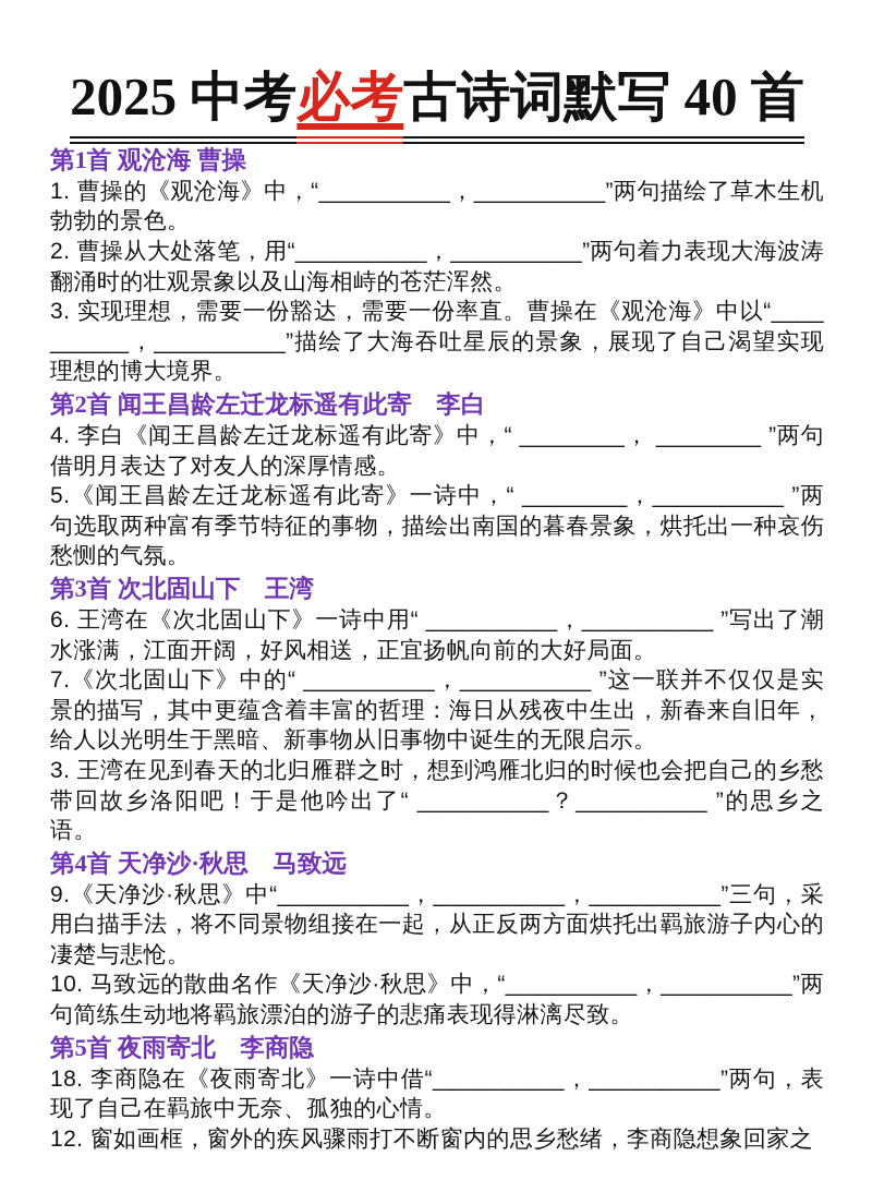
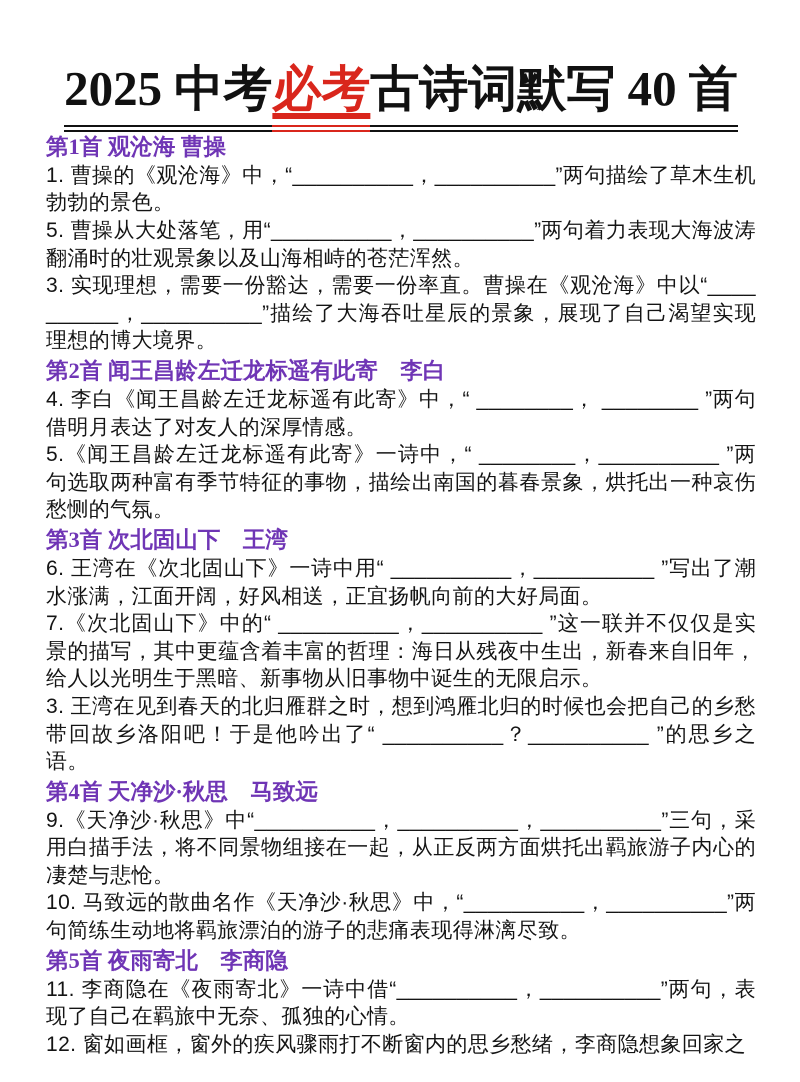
  2025 中考必考古诗词默写 40 首
  第1首 观沧海 曹操
  1. 曹操的《观沧海》中，“__________，__________”两句描绘了草木生机勃勃的景色。
- 2. 曹操从大处落笔，用“__________，__________”两句着力表现大海波涛翻涌时的壮观景象以及山海相峙的苍茫浑然。
+ 5. 曹操从大处落笔，用“__________，__________”两句着力表现大海波涛翻涌时的壮观景象以及山海相峙的苍茫浑然。
  3. 实现理想，需要一份豁达，需要一份率直。曹操在《观沧海》中以“__________，__________”描绘了大海吞吐星辰的景象，展现了自己渴望实现理想的博大境界。
  第2首 闻王昌龄左迁龙标遥有此寄 李白
  4. 李白《闻王昌龄左迁龙标遥有此寄》中，“ ________， ________ ”两句借明月表达了对友人的深厚情感。
  5.《闻王昌龄左迁龙标遥有此寄》一诗中，“ ________，__________ ”两句选取两种富有季节特征的事物，描绘出南国的暮春景象，烘托出一种哀伤愁恻的气氛。
  第3首 次北固山下 王湾
  6. 王湾在《次北固山下》一诗中用“ __________，__________ ”写出了潮水涨满，江面开阔，好风相送，正宜扬帆向前的大好局面。
  7.《次北固山下》中的“ __________，__________ ”这一联并不仅仅是实景的描写，其中更蕴含着丰富的哲理：海日从残夜中生出，新春来自旧年，给人以光明生于黑暗、新事物从旧事物中诞生的无限启示。
  3. 王湾在见到春天的北归雁群之时，想到鸿雁北归的时候也会把自己的乡愁带回故乡洛阳吧！于是他吟出了“ __________？__________ ”的思乡之语。
  第4首 天净沙·秋思 马致远
  9.《天净沙·秋思》中“__________，__________，__________”三句，采用白描手法，将不同景物组接在一起，从正反两方面烘托出羁旅游子内心的凄楚与悲怆。
  10. 马致远的散曲名作《天净沙·秋思》中，“__________，__________”两句简练生动地将羁旅漂泊的游子的悲痛表现得淋漓尽致。
  第5首 夜雨寄北 李商隐
- 18. 李商隐在《夜雨寄北》一诗中借“__________，__________”两句，表现了自己在羁旅中无奈、孤独的心情。
+ 11. 李商隐在《夜雨寄北》一诗中借“__________，__________”两句，表现了自己在羁旅中无奈、孤独的心情。
  12. 窗如画框，窗外的疾风骤雨打不断窗内的思乡愁绪，李商隐想象回家之
